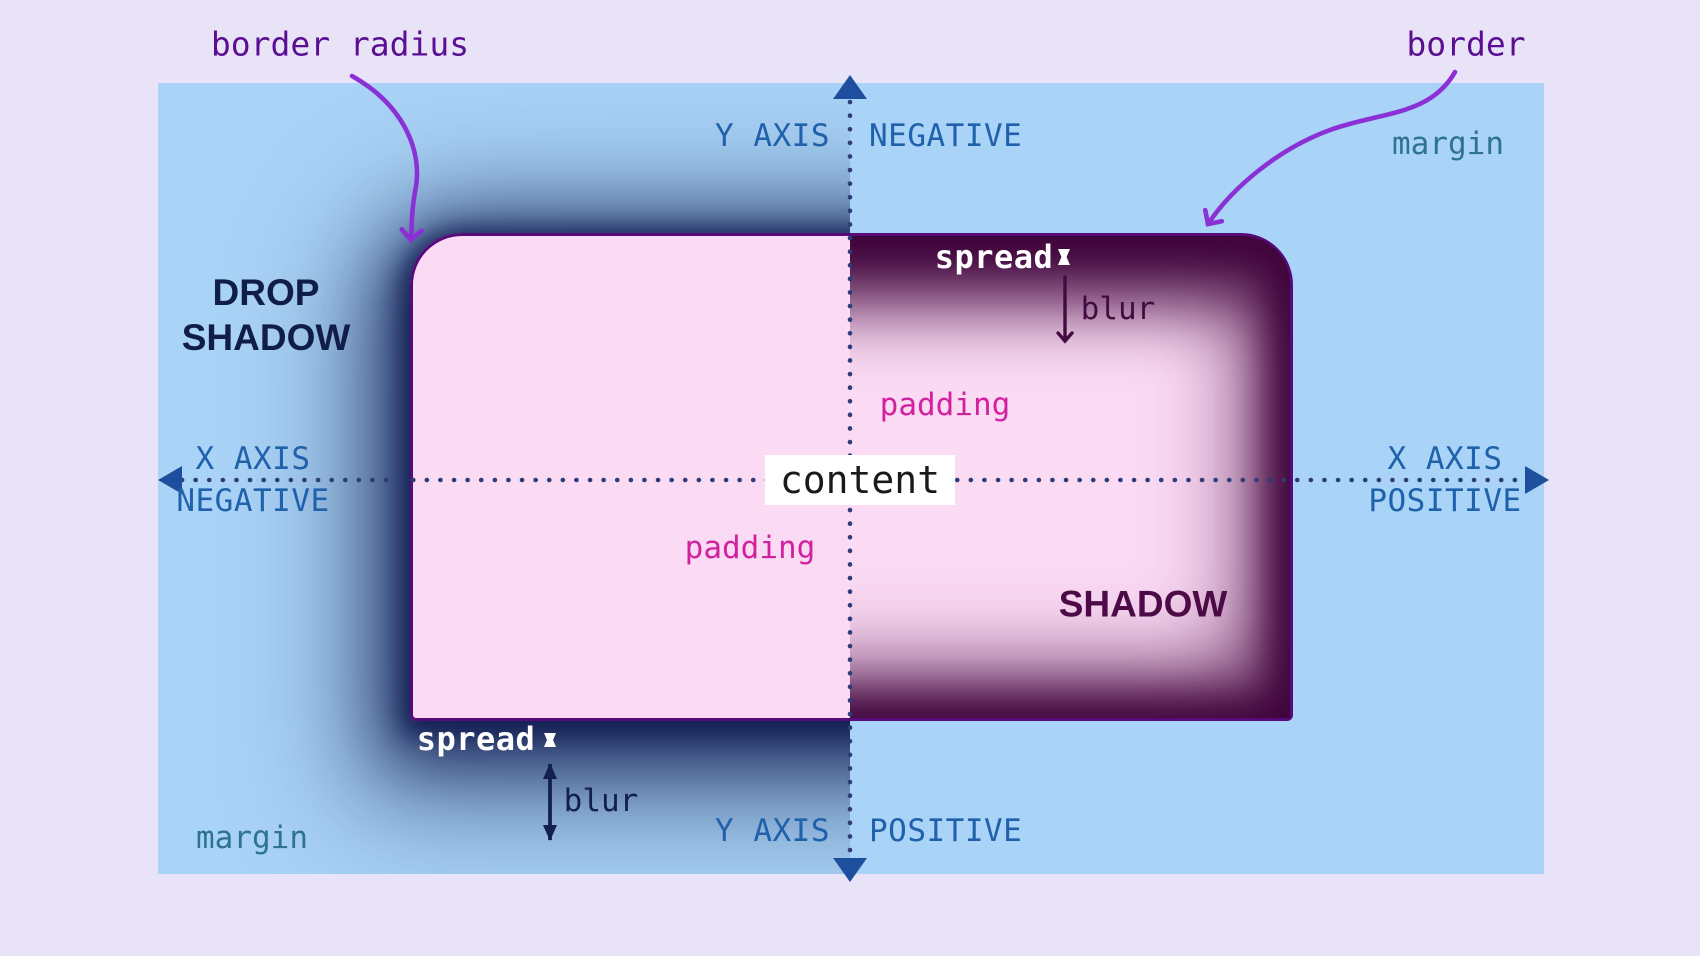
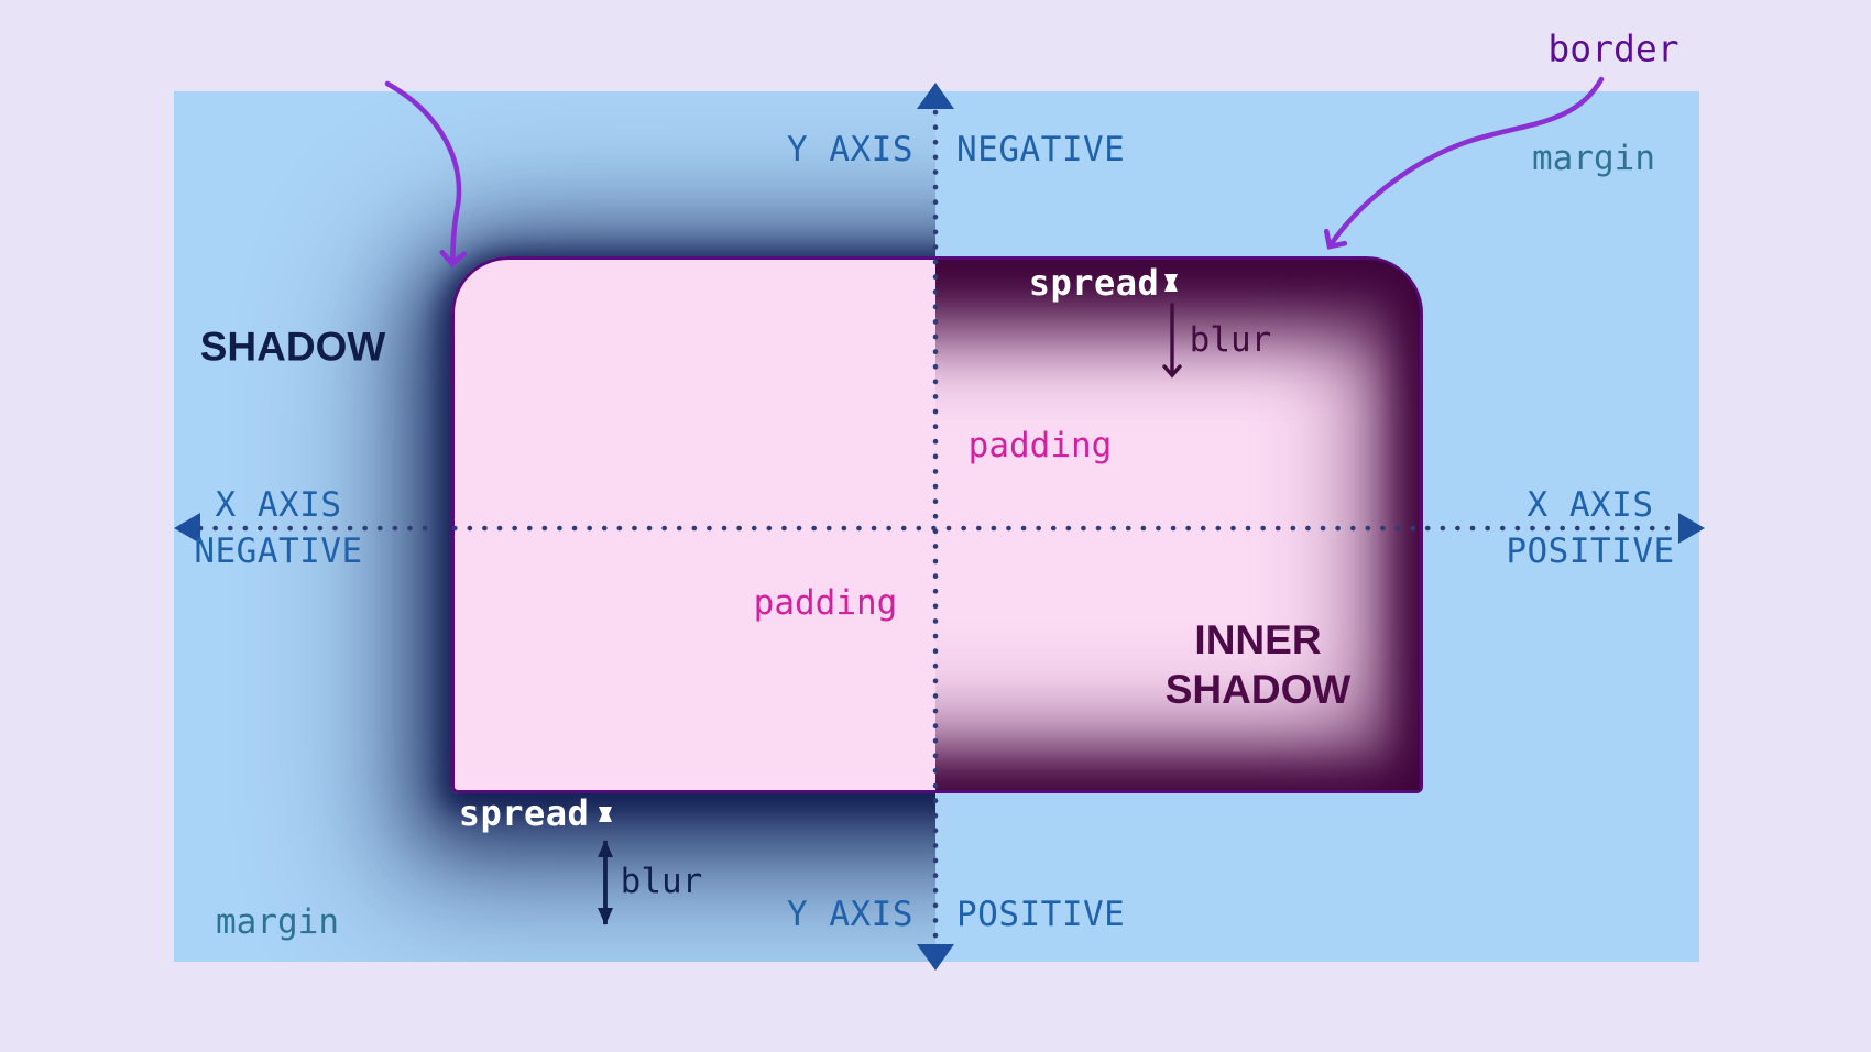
- border radius
  border
  margin
  margin
  Y AXIS
  NEGATIVE
  Y AXIS
  POSITIVE
  X AXIS
  NEGATIVE
  X AXIS
  POSITIVE
- DROP
  SHADOW
+ INNER
  SHADOW
  padding
  padding
- content
  spread
  spread
  blur
  blur
